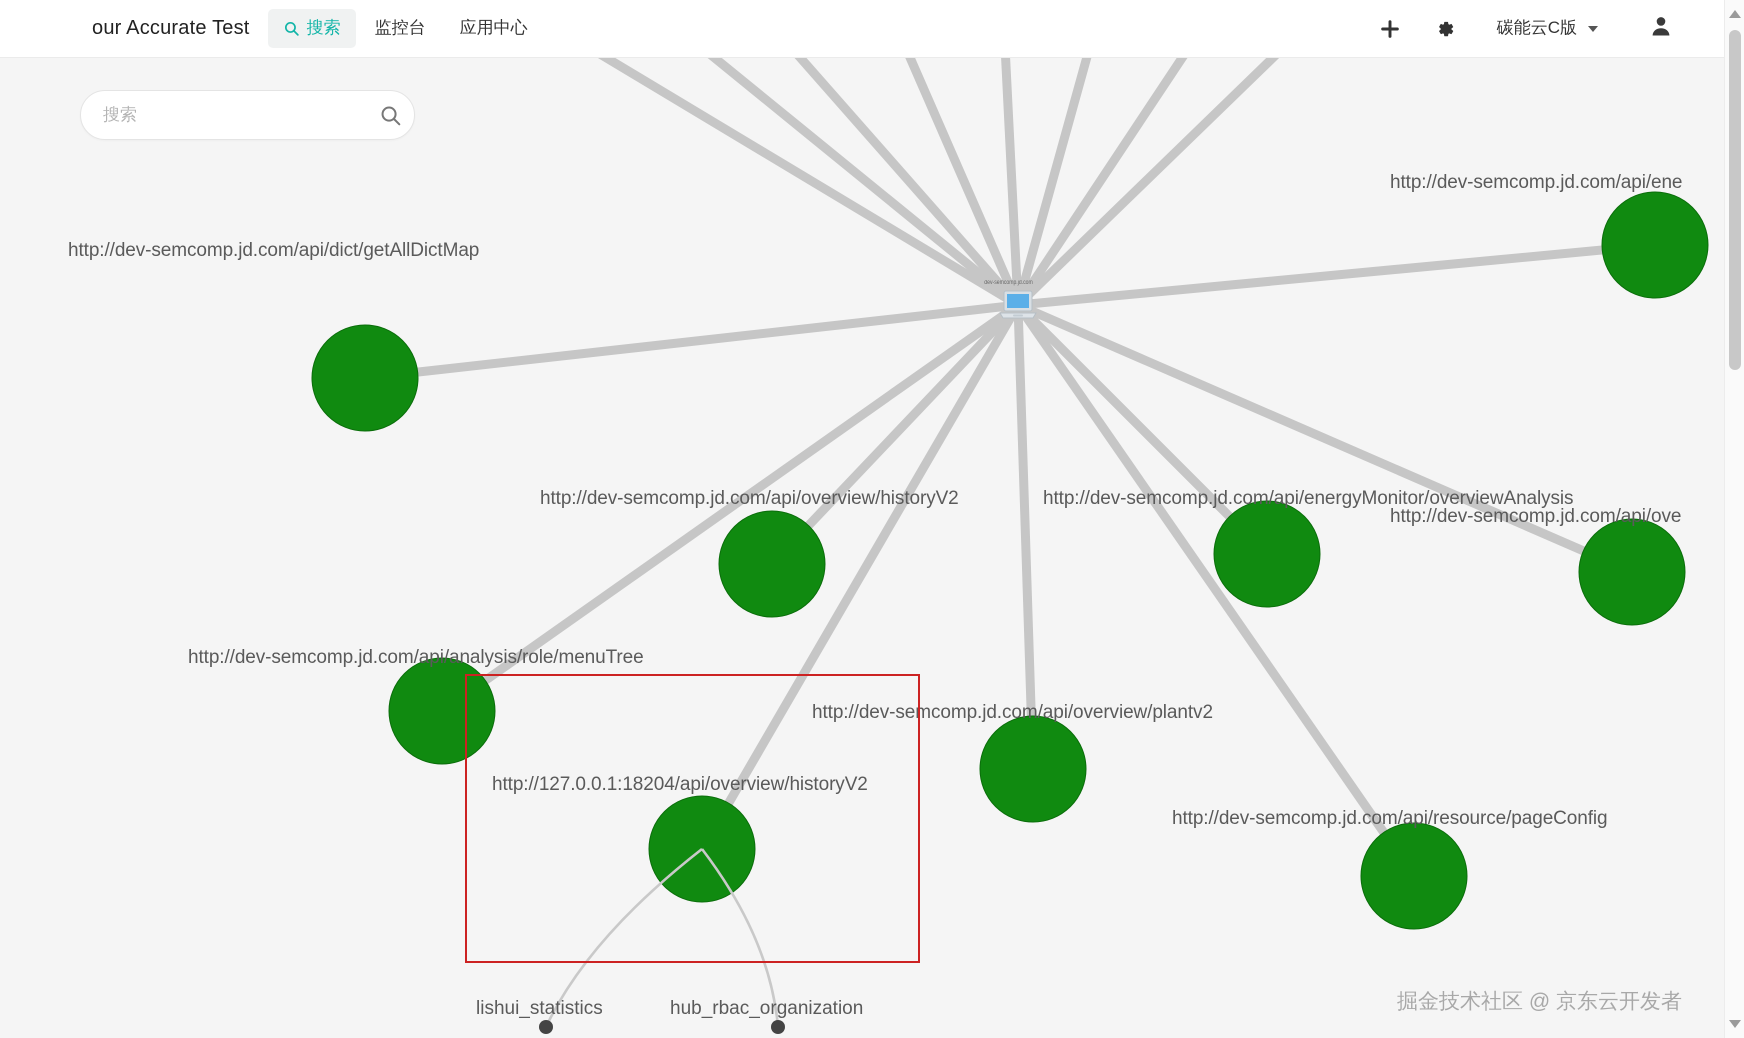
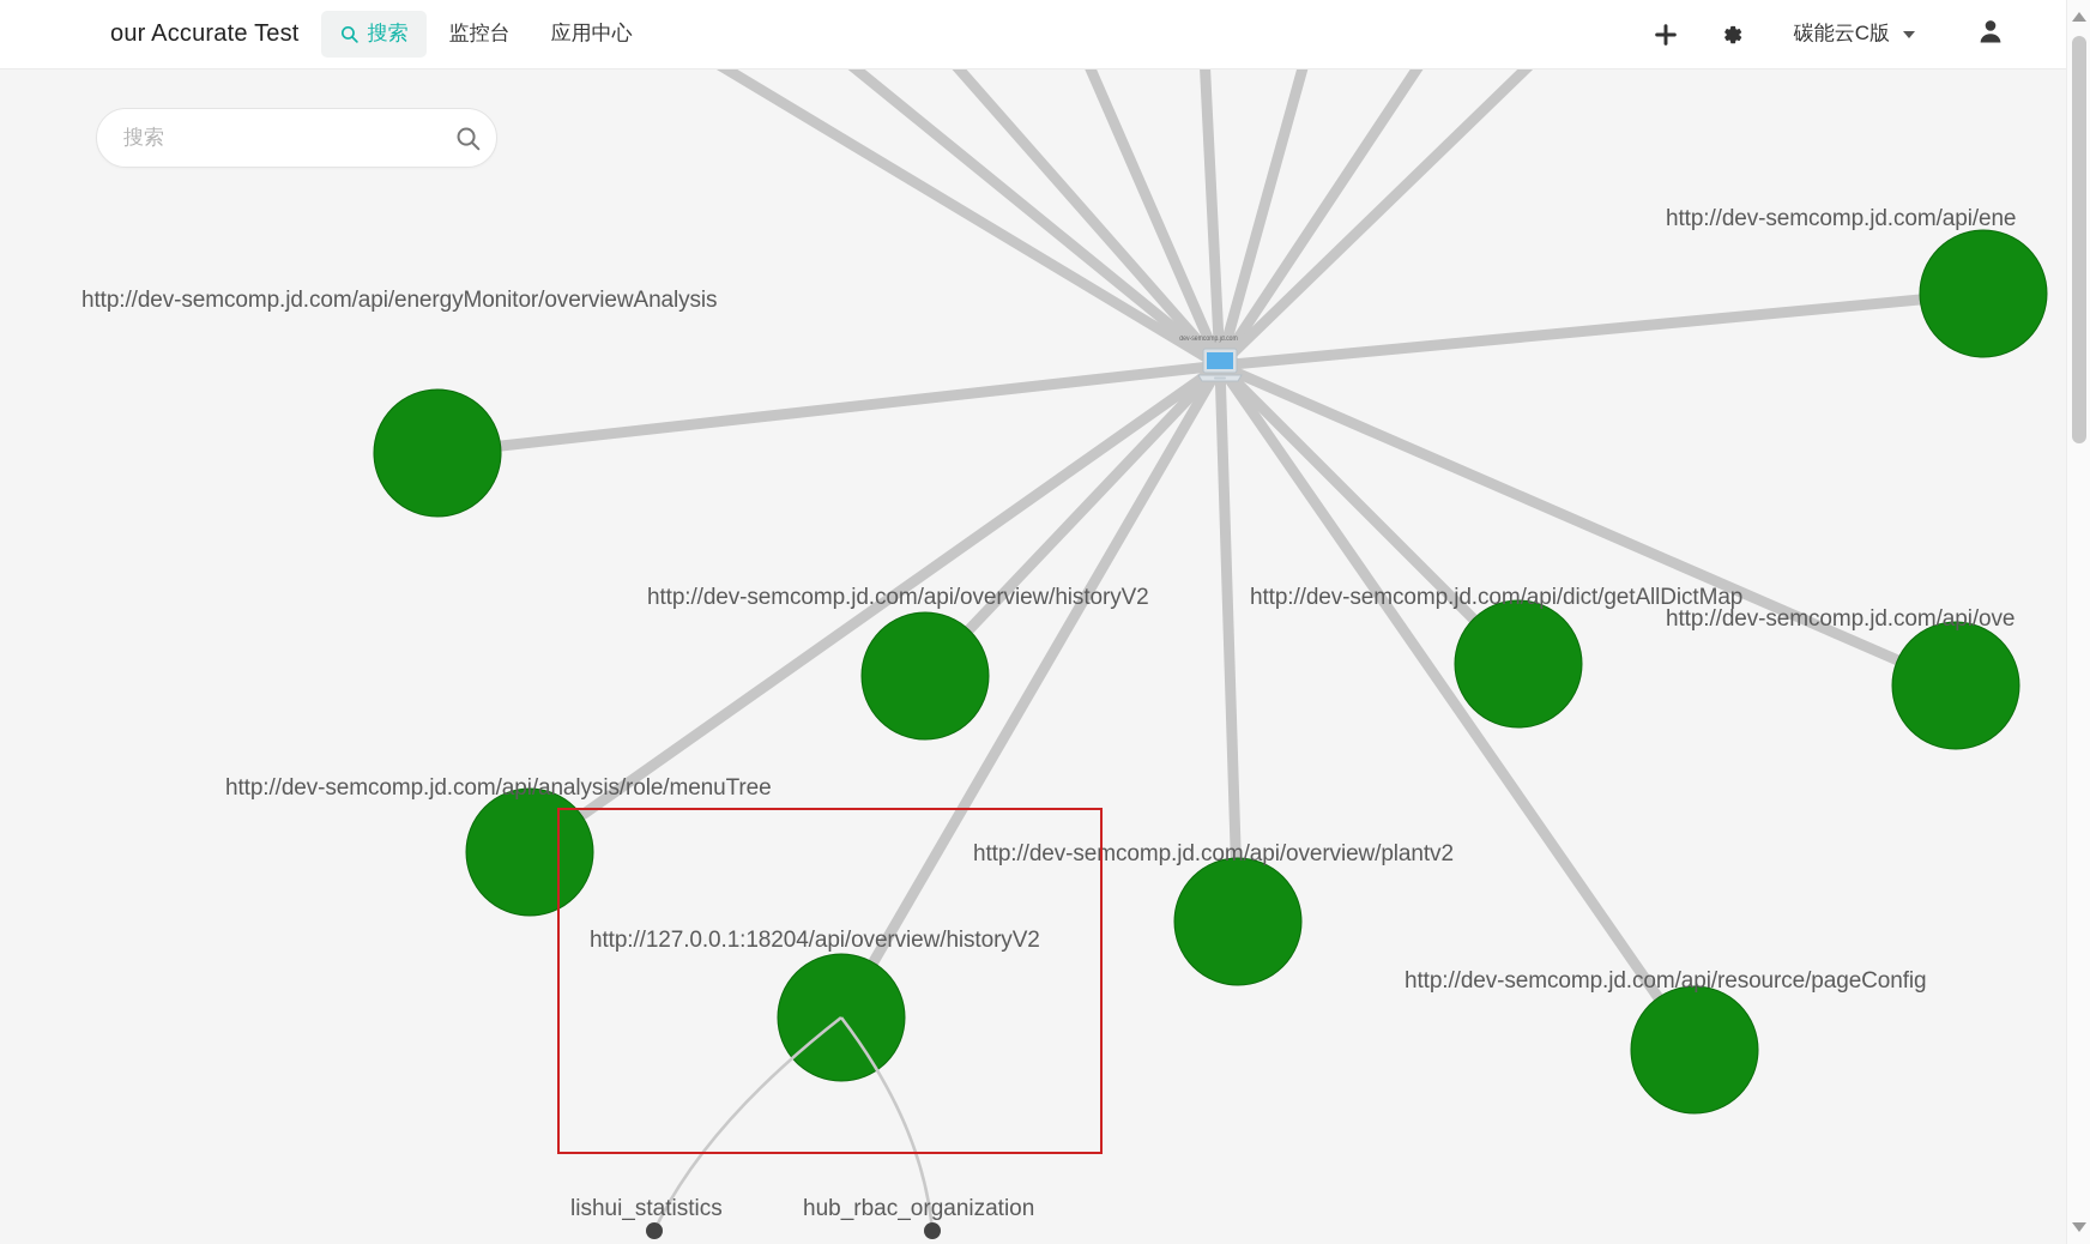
  our Accurate Test
  搜索
  监控台
  应用中心
  碳能云C版
  搜索
- http://dev-semcomp.jd.com/api/dict/getAllDictMap
+ http://dev-semcomp.jd.com/api/energyMonitor/overviewAnalysis
  http://dev-semcomp.jd.com/api/overview/historyV2
  http://dev-semcomp.jd.com/api/analysis/role/menuTree
- http://dev-semcomp.jd.com/api/energyMonitor/overviewAnalysis
+ http://dev-semcomp.jd.com/api/dict/getAllDictMap
  http://dev-semcomp.jd.com/api/ove
  http://dev-semcomp.jd.com/api/ene
  http://dev-semcomp.jd.com/api/overview/plantv2
  http://dev-semcomp.jd.com/api/resource/pageConfig
  http://127.0.0.1:18204/api/overview/historyV2
  lishui_statistics
  hub_rbac_organization
- 掘金技术社区 @ 京东云开发者
